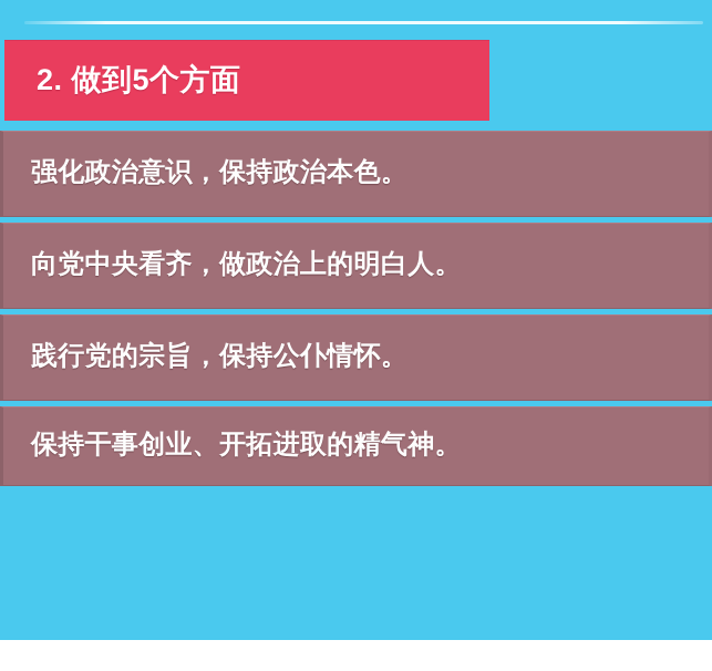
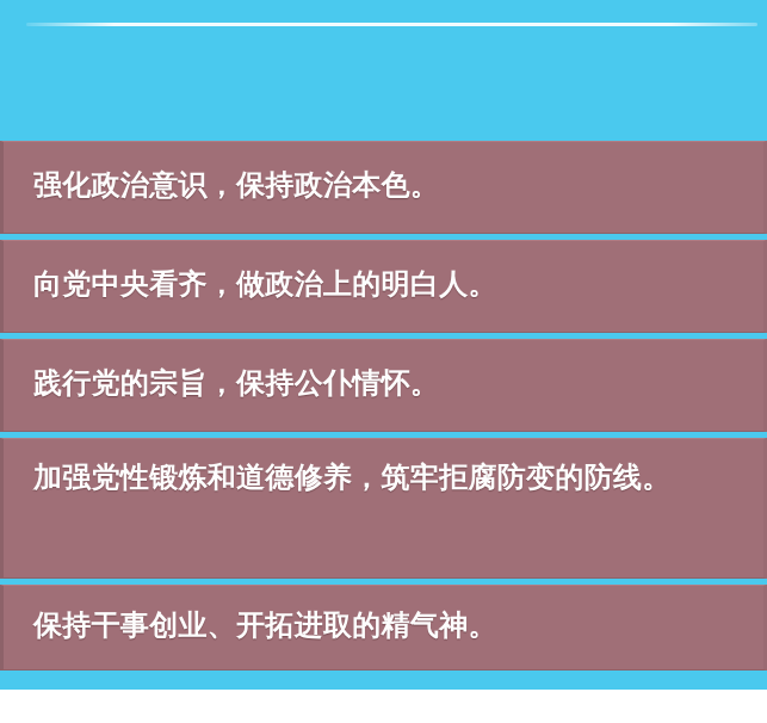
- 2. 做到5个方面
  强化政治意识，保持政治本色。
  向党中央看齐，做政治上的明白人。
  践行党的宗旨，保持公仆情怀。
+ 加强党性锻炼和道德修养，筑牢拒腐防变的防线。
  保持干事创业、开拓进取的精气神。
